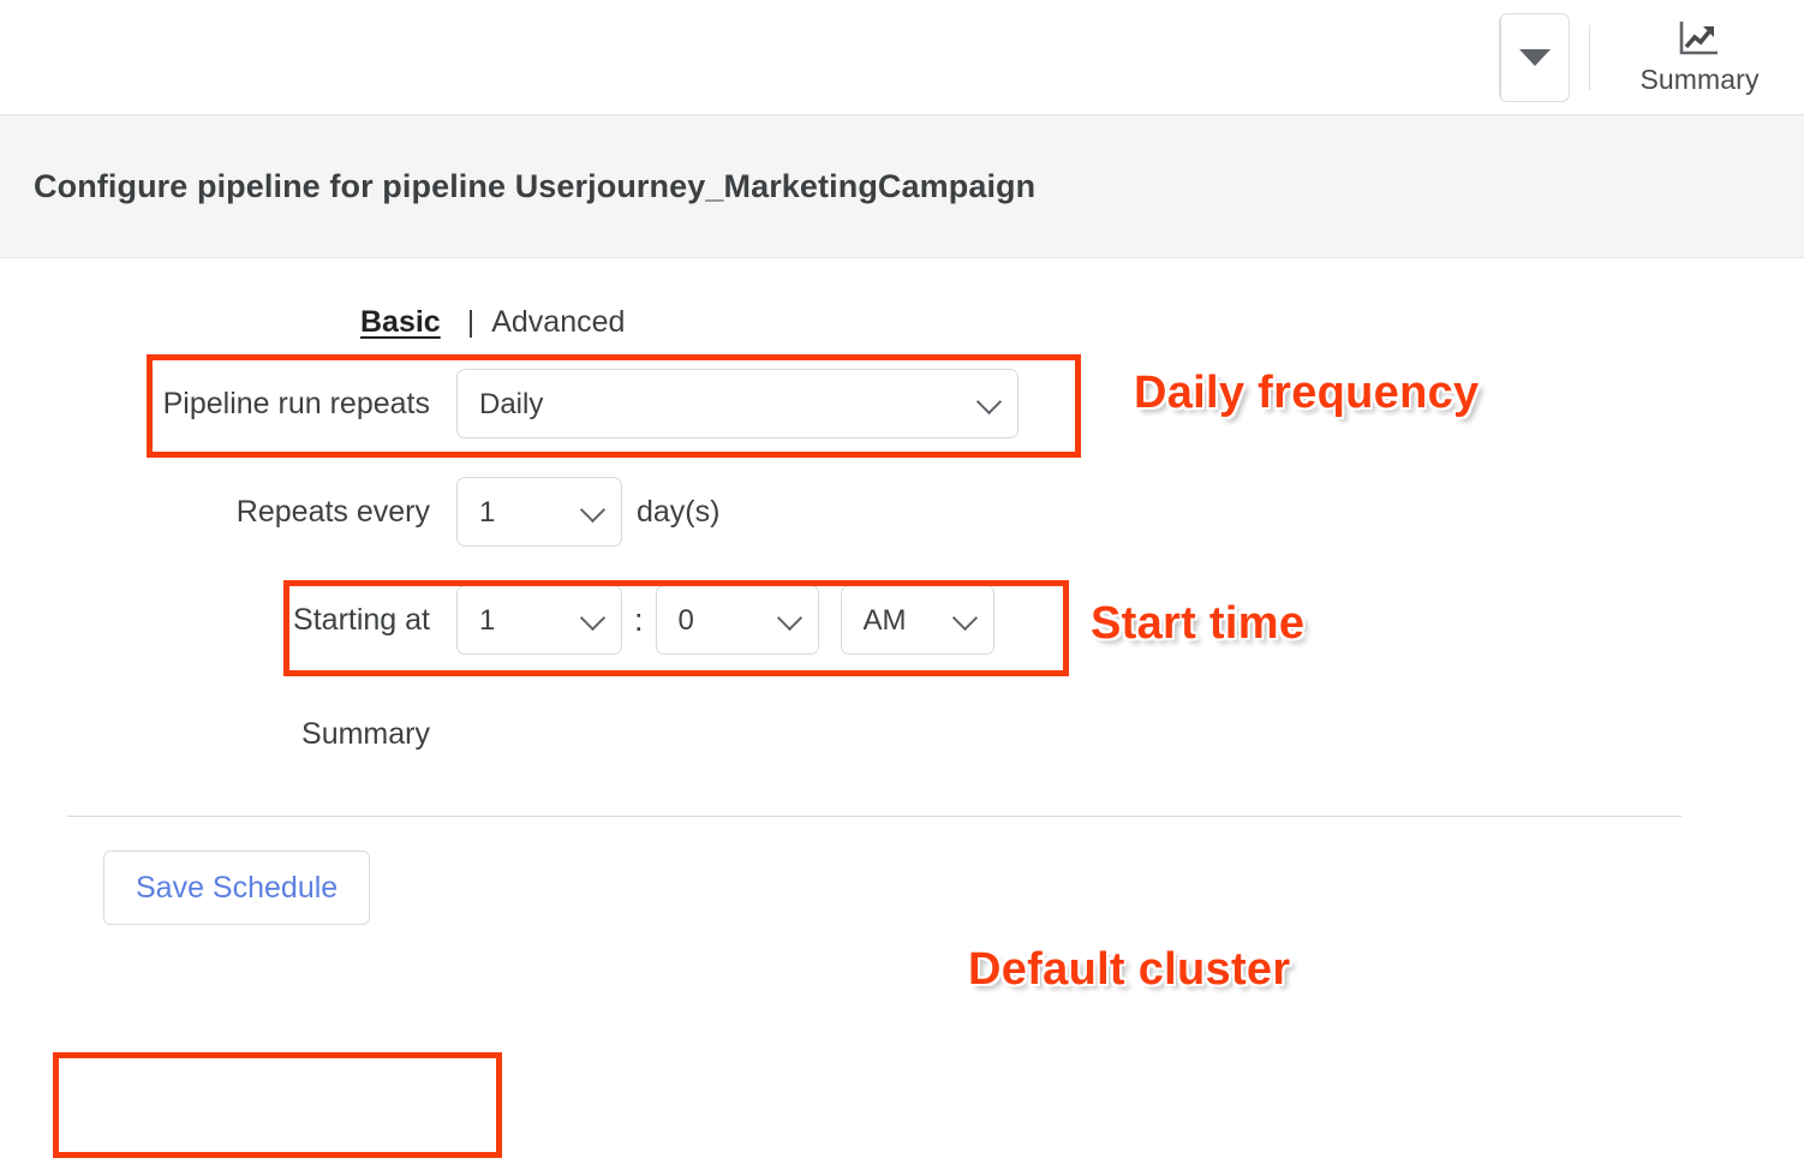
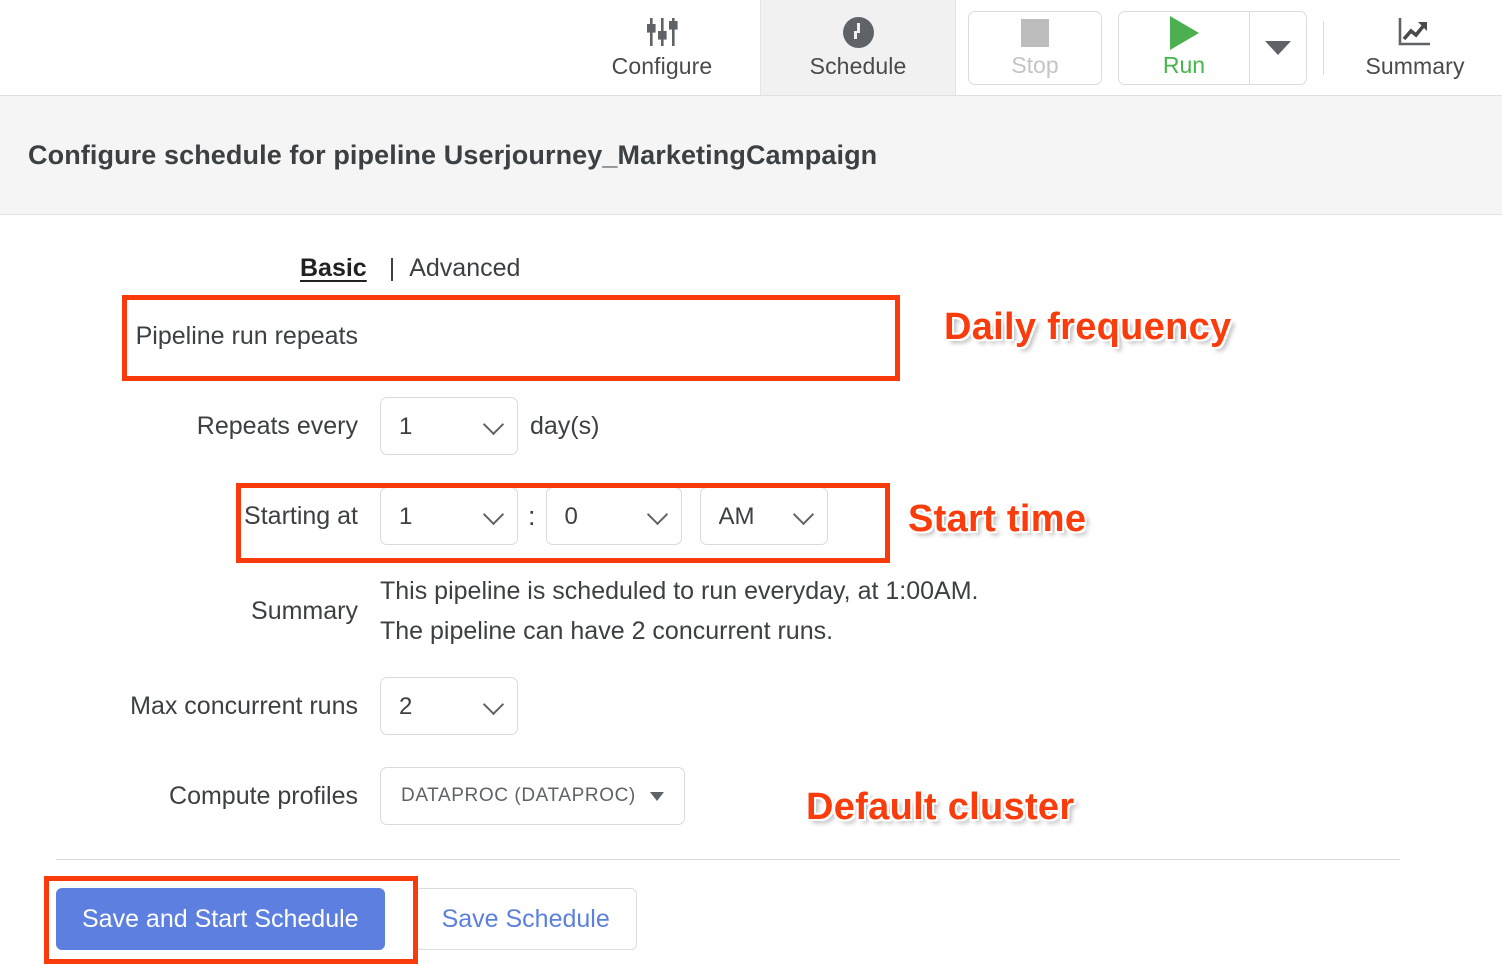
+ Configure
+ Schedule
+ Stop
+ Run
  Summary
- Configure pipeline for pipeline Userjourney_MarketingCampaign
+ Configure schedule for pipeline Userjourney_MarketingCampaign
  Basic
  |
  Advanced
  Pipeline run repeats
- Daily
  Repeats every
  1
  day(s)
  Starting at
  1
  :
  0
  AM
  Summary
+ This pipeline is scheduled to run everyday, at 1:00AM.
+ The pipeline can have 2 concurrent runs.
+ Max concurrent runs
+ 2
+ Compute profiles
+ DATAPROC (DATAPROC)
+ Save and Start Schedule
  Save Schedule
  Daily frequency
  Start time
  Default cluster
